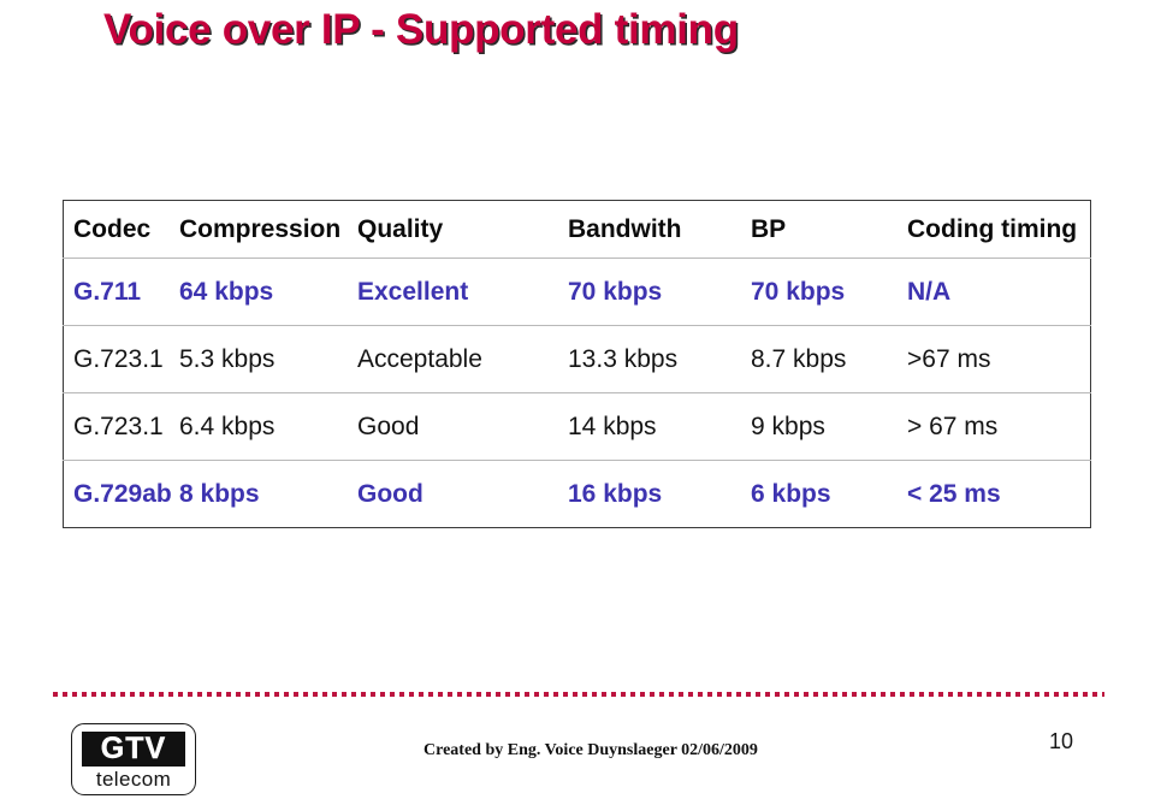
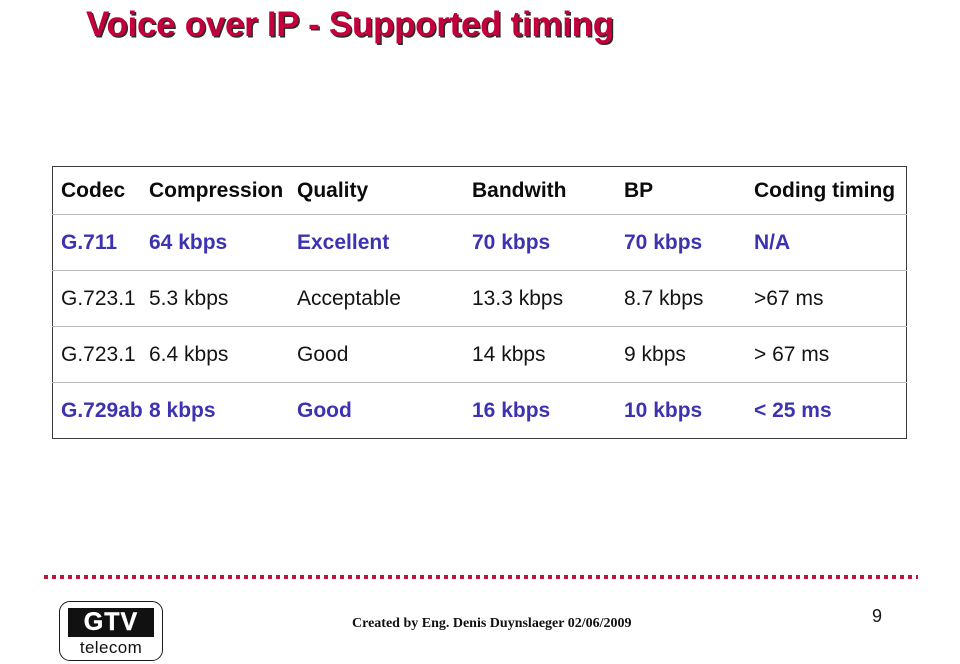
  Voice over IP - Supported timing
  Codec	Compression	Quality	Bandwith	BP	Coding timing
  G.711	64 kbps	Excellent	70 kbps	70 kbps	N/A
  G.723.1	5.3 kbps	Acceptable	13.3 kbps	8.7 kbps	>67 ms
  G.723.1	6.4 kbps	Good	14 kbps	9 kbps	> 67 ms
- G.729ab	8 kbps	Good	16 kbps	6 kbps	< 25 ms
+ G.729ab	8 kbps	Good	16 kbps	10 kbps	< 25 ms
  GTV
  telecom
- Created by Eng. Voice Duynslaeger 02/06/2009
+ Created by Eng. Denis Duynslaeger 02/06/2009
- 10
+ 9
